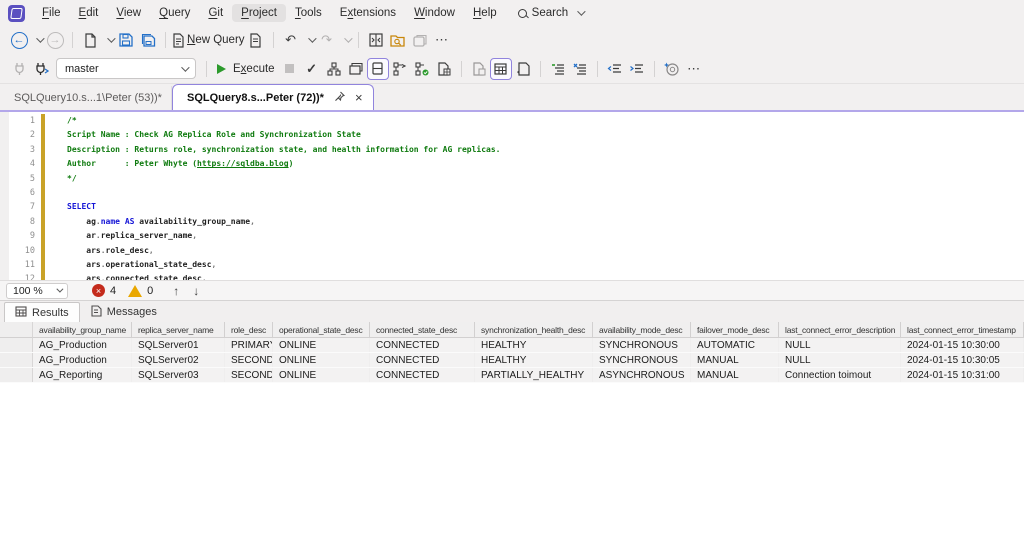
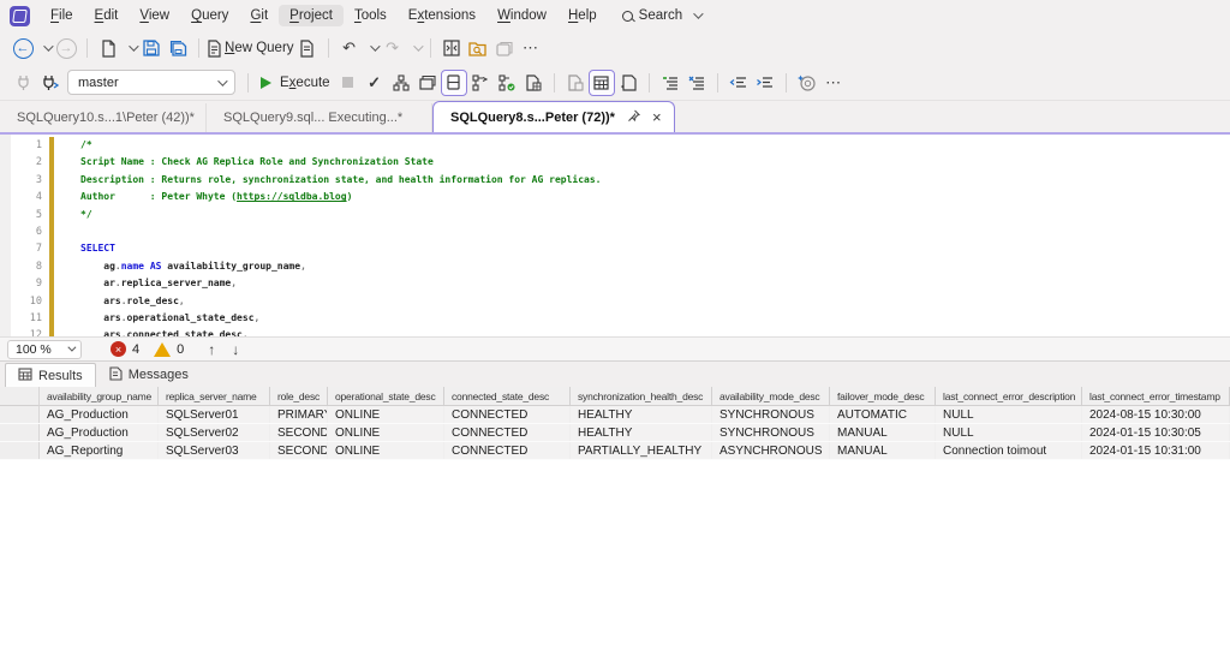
  File
  Edit
  View
  Query
  Git
  Project
  Tools
  Extensions
  Window
  Help
  Search
  ←
  →
  New Query
  ↶
  ↷
  ⋯
  master
  Execute
  ✓
  ⋯
- SQLQuery10.s...1\Peter (53))*
+ SQLQuery10.s...1\Peter (42))*
+ SQLQuery9.sql... Executing...*
  SQLQuery8.s...Peter (72))*
  ×
  1
  /*
  2
  Script Name : Check AG Replica Role and Synchronization State
  3
  Description : Returns role, synchronization state, and health information for AG replicas.
  4
  Author : Peter Whyte (https://sqldba.blog)
  5
  */
  6
  7
  SELECT
  8
  ag.name AS availability_group_name,
  9
  ar.replica_server_name,
  10
  ars.role_desc,
  11
  ars.operational_state_desc,
  12
  ars.connected_state_desc,
  100 %
  ×
  4
  0
  ↑
  ↓
  Results
  Messages
  availability_group_name
  replica_server_name
  role_desc
  operational_state_desc
  connected_state_desc
  synchronization_health_desc
  availability_mode_desc
  failover_mode_desc
  last_connect_error_description
  last_connect_error_timestamp
  AG_Production
  SQLServer01
  PRIMAR
  ONLINE
  CONNECTED
  HEALTHY
  SYNCHRONOUS
  AUTOMATIC
  NULL
- 2024-01-15 10:30:00
+ 2024-08-15 10:30:00
  AG_Production
  SQLServer02
  ONLINE
  CONNECTED
  HEALTHY
  SYNCHRONOUS
  MANUAL
  NULL
  2024-01-15 10:30:05
  AG_Reporting
  SQLServer03
  ONLINE
  CONNECTED
  PARTIALLY_HEALTHY
  ASYNCHRONOUS
  MANUAL
  Connection toimout
  2024-01-15 10:31:00
